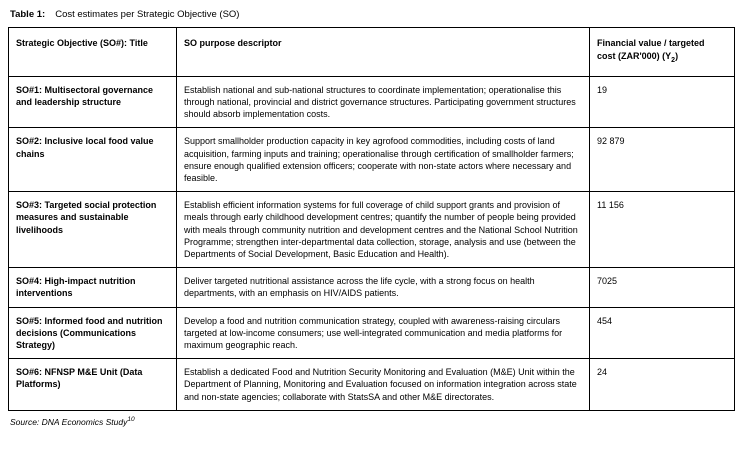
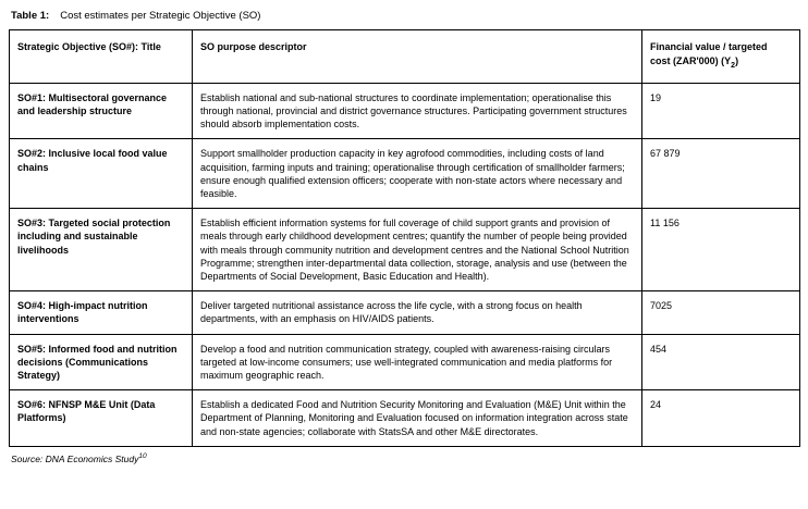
  Table 1: Cost estimates per Strategic Objective (SO)
  Strategic Objective (SO#): Title	SO purpose descriptor	Financial value / targetedcost (ZAR'000) (Y )
  SO#1: Multisectoral governance and leadership structure	Establish national and sub-national structures to coordinate implementation; operationalise this through national, provincial and district governance structures. Participating government structures should absorb implementation costs.	19
- SO#2: Inclusive local food value chains	Support smallholder production capacity in key agrofood commodities, including costs of land acquisition, farming inputs and training; operationalise through certification of smallholder farmers; ensure enough qualified extension officers; cooperate with non-state actors where necessary and feasible.	92 879
+ SO#2: Inclusive local food value chains	Support smallholder production capacity in key agrofood commodities, including costs of land acquisition, farming inputs and training; operationalise through certification of smallholder farmers; ensure enough qualified extension officers; cooperate with non-state actors where necessary and feasible.	67 879
- SO#3: Targeted social protection measures and sustainable livelihoods	Establish efficient information systems for full coverage of child support grants and provision of meals through early childhood development centres; quantify the number of people being provided with meals through community nutrition and development centres and the National School Nutrition Programme; strengthen inter-departmental data collection, storage, analysis and use (between the Departments of Social Development, Basic Education and Health).	11 156
+ SO#3: Targeted social protection including and sustainable livelihoods	Establish efficient information systems for full coverage of child support grants and provision of meals through early childhood development centres; quantify the number of people being provided with meals through community nutrition and development centres and the National School Nutrition Programme; strengthen inter-departmental data collection, storage, analysis and use (between the Departments of Social Development, Basic Education and Health).	11 156
  SO#4: High-impact nutrition interventions	Deliver targeted nutritional assistance across the life cycle, with a strong focus on health departments, with an emphasis on HIV/AIDS patients.	7025
  SO#5: Informed food and nutrition decisions (Communications Strategy)	Develop a food and nutrition communication strategy, coupled with awareness-raising circulars targeted at low-income consumers; use well-integrated communication and media platforms for maximum geographic reach.	454
  SO#6: NFNSP M&E Unit (Data Platforms)	Establish a dedicated Food and Nutrition Security Monitoring and Evaluation (M&E) Unit within the Department of Planning, Monitoring and Evaluation focused on information integration across state and non-state agencies; collaborate with StatsSA and other M&E directorates.	24
  Source: DNA Economics Study
